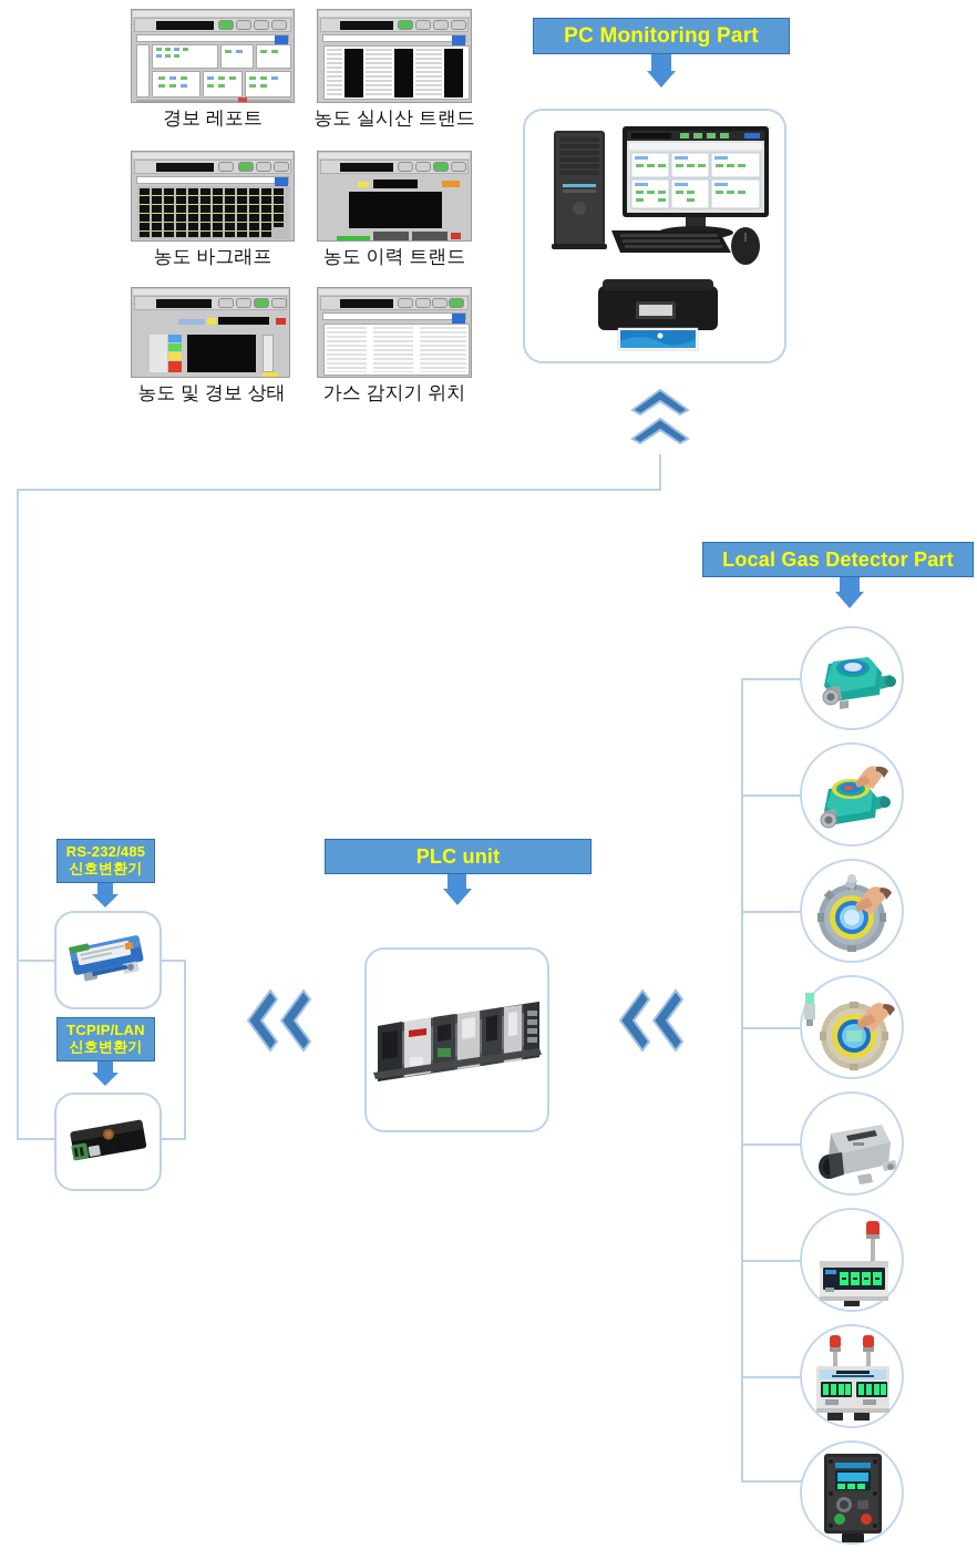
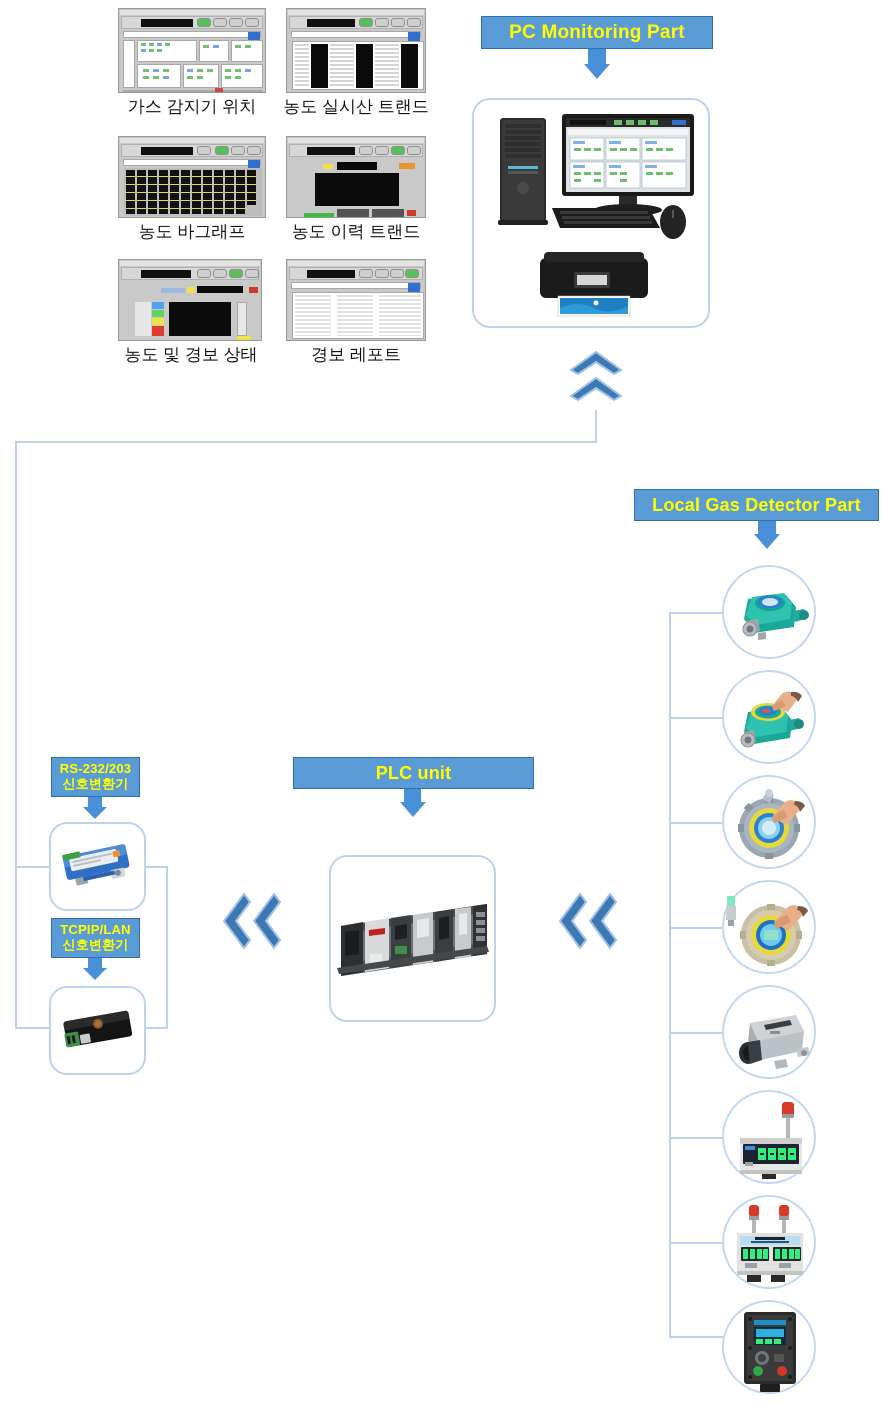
  PC Monitoring Part
- 경보 레포트
+ 가스 감지기 위치
  농도 실시산 트랜드
  농도 바그래프
  농도 이력 트랜드
  농도 및 경보 상태
- 가스 감지기 위치
+ 경보 레포트
  Local Gas Detector Part
- RS-232/485
+ RS-232/203
  신호변환기
  TCPIP/LAN
  신호변환기
  PLC unit
